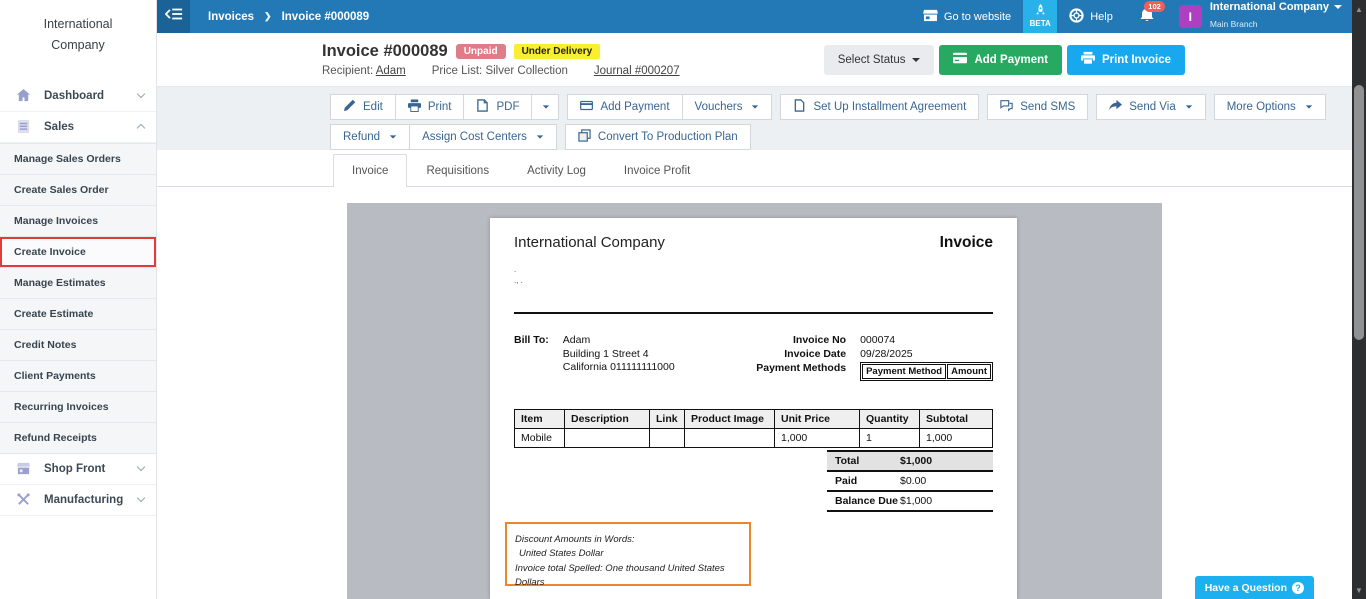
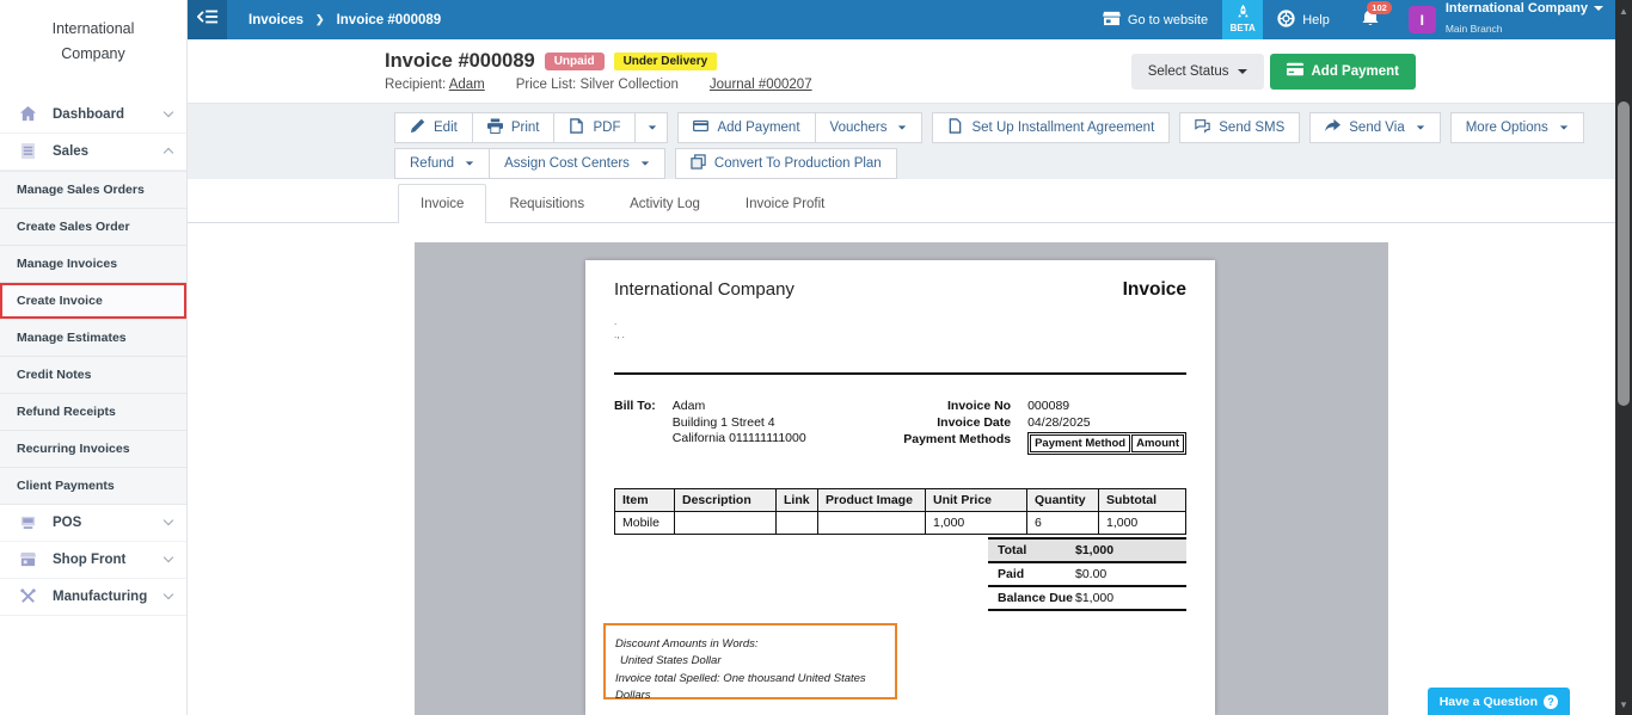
  International Company
  Dashboard
  Sales
  Manage Sales Orders
  Create Sales Order
  Manage Invoices
  Create Invoice
  Manage Estimates
- Create Estimate
  Credit Notes
- Client Payments
+ Refund Receipts
  Recurring Invoices
- Refund Receipts
+ Client Payments
+ POS
  Shop Front
  Manufacturing
  Invoices
  ❯
  Invoice #000089
  Go to website
  BETA
  Help
  102
  I
  International Company
  Main Branch
  ▲
  ▼
  Invoice #000089
  Unpaid
  Under Delivery
  Recipient: Adam
  Price List: Silver Collection
  Journal #000207
  Select Status
  Add Payment
- Print Invoice
  Edit
  Print
  PDF
  Add Payment
  Vouchers
  Set Up Installment Agreement
  Send SMS
  Send Via
  More Options
  Refund
  Assign Cost Centers
  Convert To Production Plan
  Invoice
  Requisitions
  Activity Log
  Invoice Profit
  International Company
  Invoice
  .
  ., .
  Bill To:
  Adam
  Building 1 Street 4
  California 011111111000
  Invoice No
- 000074
+ 000089
  Invoice Date
- 09/28/2025
+ 04/28/2025
  Payment Methods
  Payment Method
  Amount
  Item	Description	Link	Product Image	Unit Price	Quantity	Subtotal
- Mobile				1,000	1	1,000
+ Mobile				1,000	6	1,000
  Total
  $1,000
  Paid
  $0.00
  Balance Due
  $1,000
  Discount Amounts in Words:
  United States Dollar
  Invoice total Spelled: One thousand United States Dollars
  Have a Question
  ?
